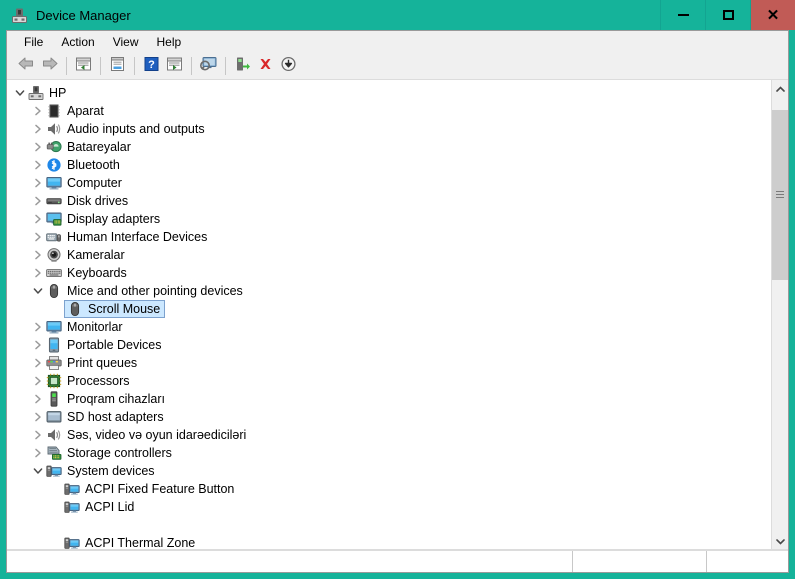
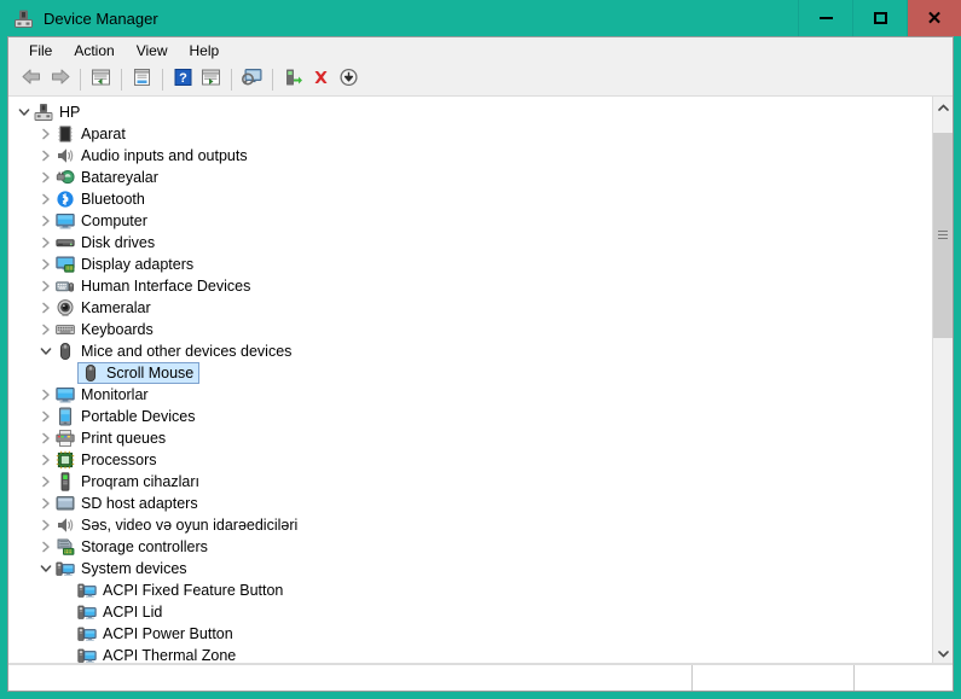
  Device Manager
  ✕
  File
  Action
  View
  Help
  ?
  HP
  Aparat
  Audio inputs and outputs
  Batareyalar
  Bluetooth
  Computer
  Disk drives
  Display adapters
  Human Interface Devices
  Kameralar
  Keyboards
- Mice and other pointing devices
+ Mice and other devices devices
  Scroll Mouse
  Monitorlar
  Portable Devices
  Print queues
  Processors
  Proqram cihazları
  SD host adapters
  Səs, video və oyun idarəediciləri
  Storage controllers
  System devices
  ACPI Fixed Feature Button
  ACPI Lid
+ ACPI Power Button
  ACPI Thermal Zone
